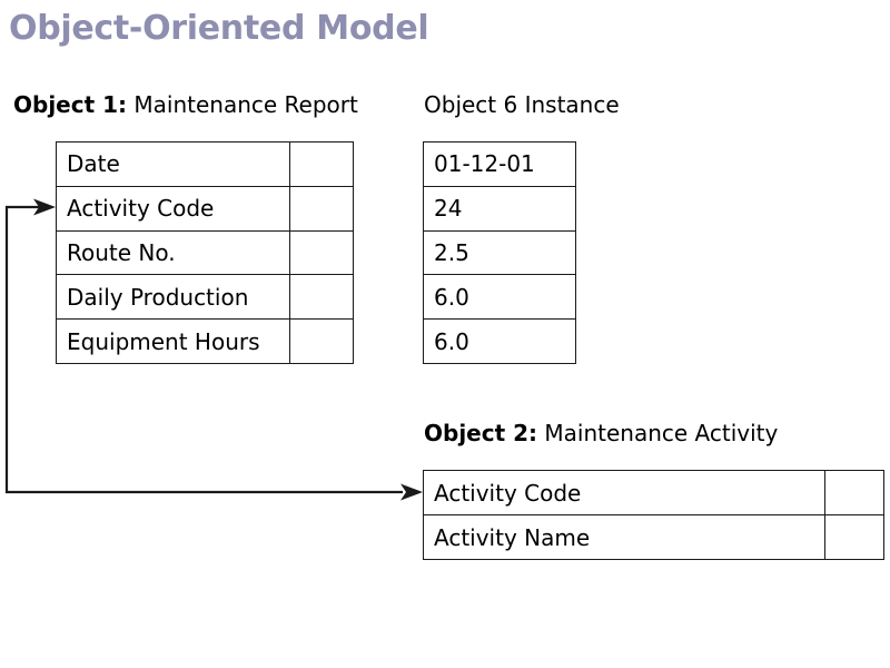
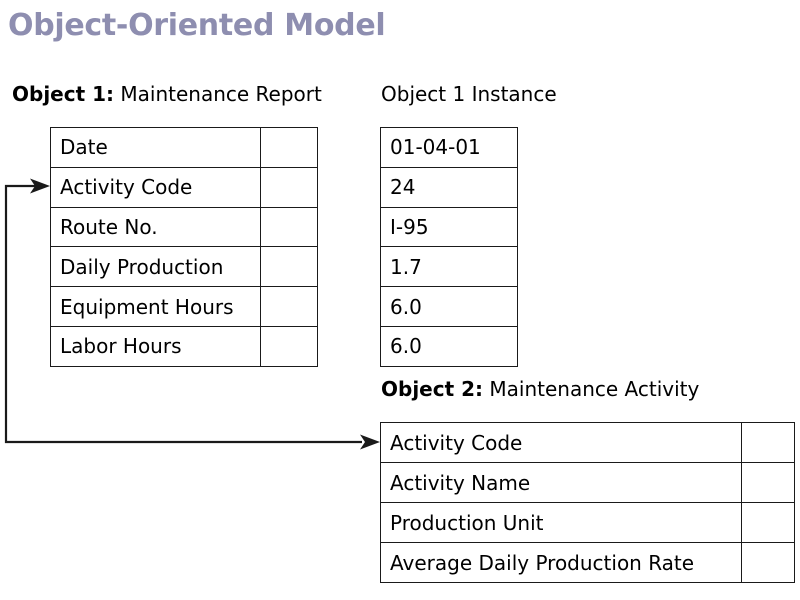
  Object-Oriented Model
  Object 1: Maintenance Report
- Object 6 Instance
+ Object 1 Instance
  Object 2: Maintenance Activity
  Date
  Activity Code
  Route No.
  Daily Production
  Equipment Hours
+ Labor Hours
- 01-12-01
+ 01-04-01
  24
+ I-95
- 2.5
+ 1.7
  6.0
  6.0
  Activity Code
  Activity Name
+ Production Unit
+ Average Daily Production Rate
